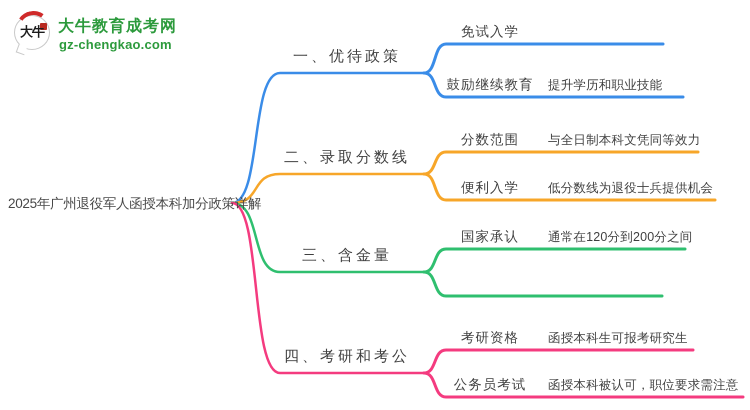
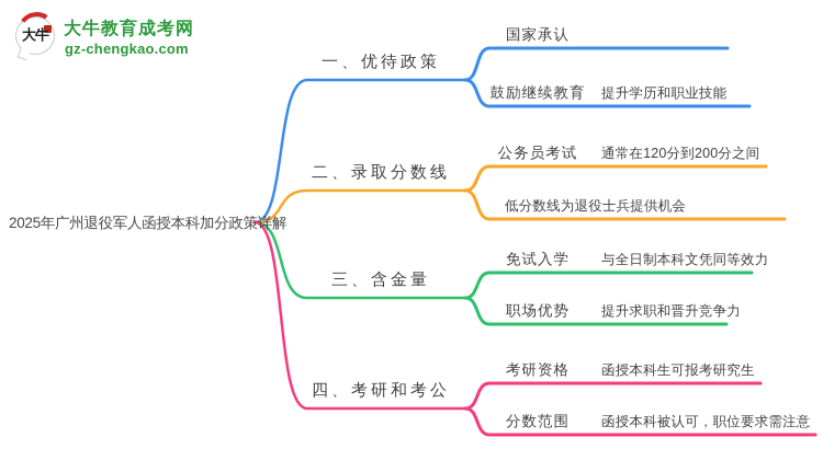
  大牛
  大牛教育成考网
  gz-chengkao.com
  2025年广州退役军人函授本科加分政策详解
  一、优待政策
  二、录取分数线
  三、含金量
  四、考研和考公
- 免试入学
+ 国家承认
  鼓励继续教育
  提升学历和职业技能
- 分数范围
+ 公务员考试
- 与全日制本科文凭同等效力
+ 通常在120分到200分之间
- 便利入学
  低分数线为退役士兵提供机会
- 国家承认
+ 免试入学
- 通常在120分到200分之间
+ 与全日制本科文凭同等效力
+ 职场优势
+ 提升求职和晋升竞争力
  考研资格
  函授本科生可报考研究生
- 公务员考试
+ 分数范围
  函授本科被认可，职位要求需注意
